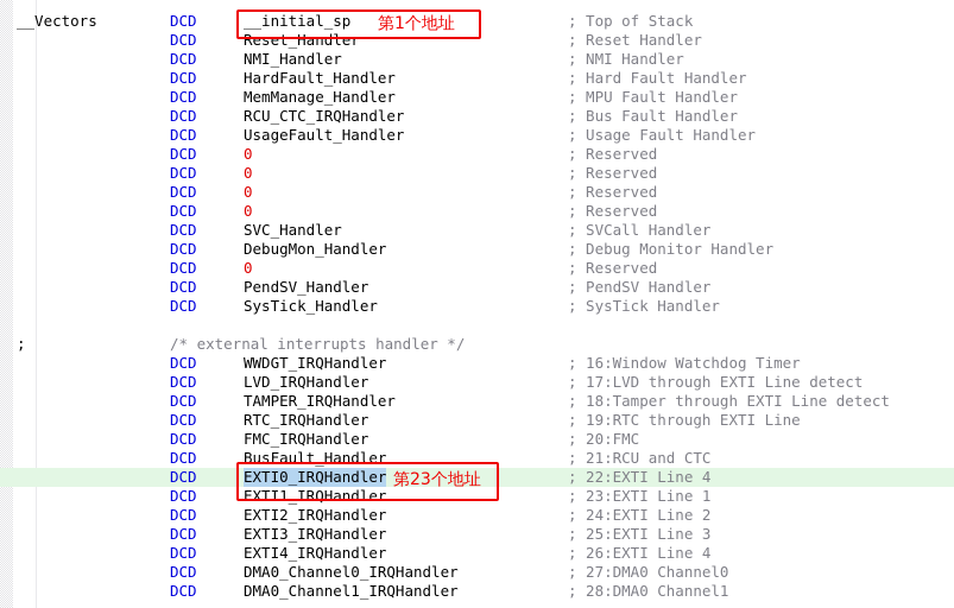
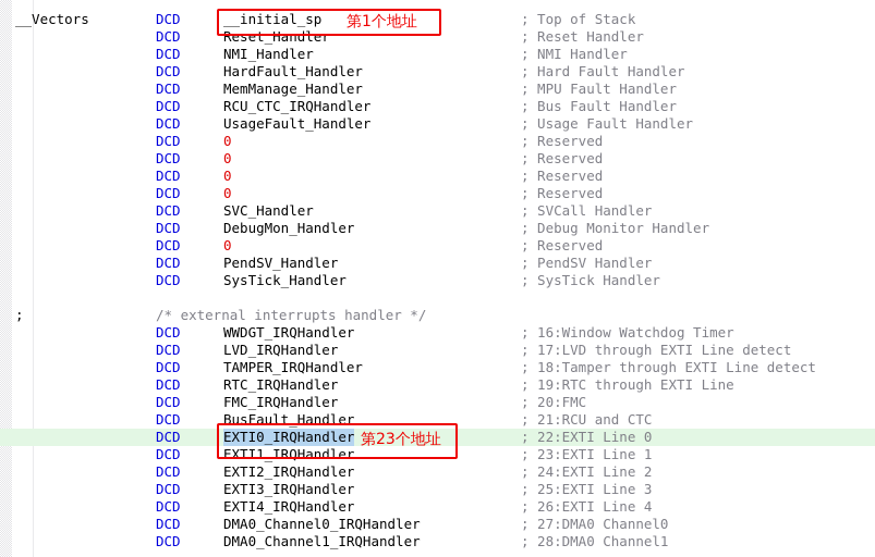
  __Vectors
  DCD
  __initial_sp
  ; Top of Stack
  DCD
  Reset_Handler
  ; Reset Handler
  DCD
  NMI_Handler
  ; NMI Handler
  DCD
  HardFault_Handler
  ; Hard Fault Handler
  DCD
  MemManage_Handler
  ; MPU Fault Handler
  DCD
  RCU_CTC_IRQHandler
  ; Bus Fault Handler
  DCD
  UsageFault_Handler
  ; Usage Fault Handler
  DCD
  0
  ; Reserved
  DCD
  0
  ; Reserved
  DCD
  0
  ; Reserved
  DCD
  0
  ; Reserved
  DCD
  SVC_Handler
  ; SVCall Handler
  DCD
  DebugMon_Handler
  ; Debug Monitor Handler
  DCD
  0
  ; Reserved
  DCD
  PendSV_Handler
  ; PendSV Handler
  DCD
  SysTick_Handler
  ; SysTick Handler
  ;
  /* external interrupts handler */
  DCD
  WWDGT_IRQHandler
  ; 16:Window Watchdog Timer
  DCD
  LVD_IRQHandler
  ; 17:LVD through EXTI Line detect
  DCD
  TAMPER_IRQHandler
  ; 18:Tamper through EXTI Line detect
  DCD
  RTC_IRQHandler
  ; 19:RTC through EXTI Line
  DCD
  FMC_IRQHandler
  ; 20:FMC
  DCD
  BusFault_Handler
  ; 21:RCU and CTC
  DCD
  EXTI0_IRQHandler
- ; 22:EXTI Line 4
+ ; 22:EXTI Line 0
  DCD
  EXTI1_IRQHandler
  ; 23:EXTI Line 1
  DCD
  EXTI2_IRQHandler
  ; 24:EXTI Line 2
  DCD
  EXTI3_IRQHandler
  ; 25:EXTI Line 3
  DCD
  EXTI4_IRQHandler
  ; 26:EXTI Line 4
  DCD
  DMA0_Channel0_IRQHandler
  ; 27:DMA0 Channel0
  DCD
  DMA0_Channel1_IRQHandler
  ; 28:DMA0 Channel1
  第1个地址
  第23个地址
